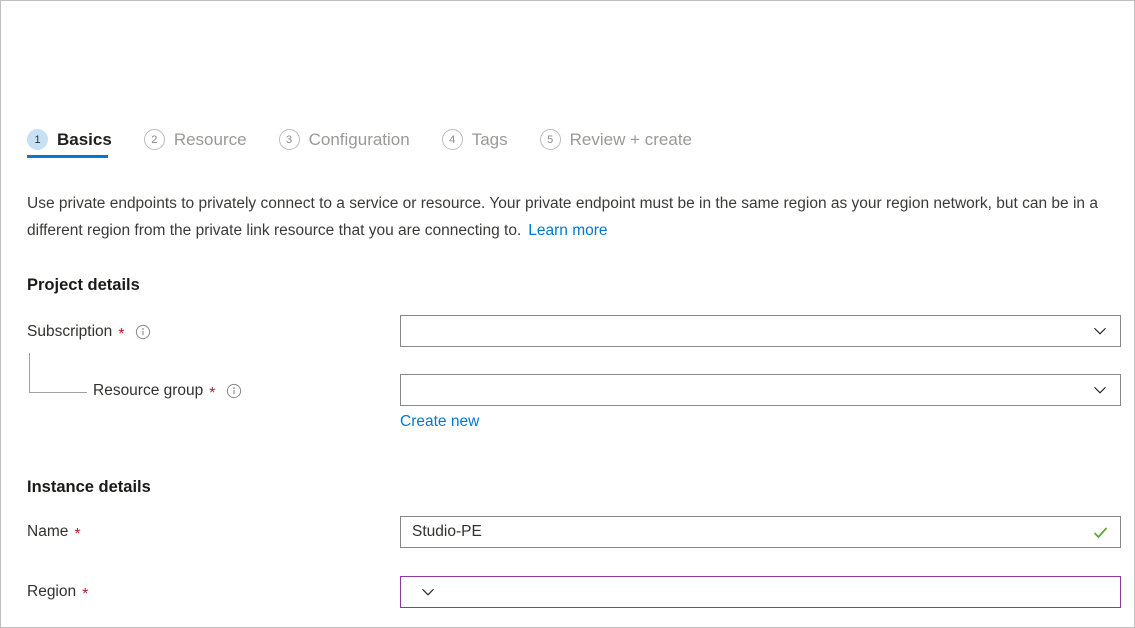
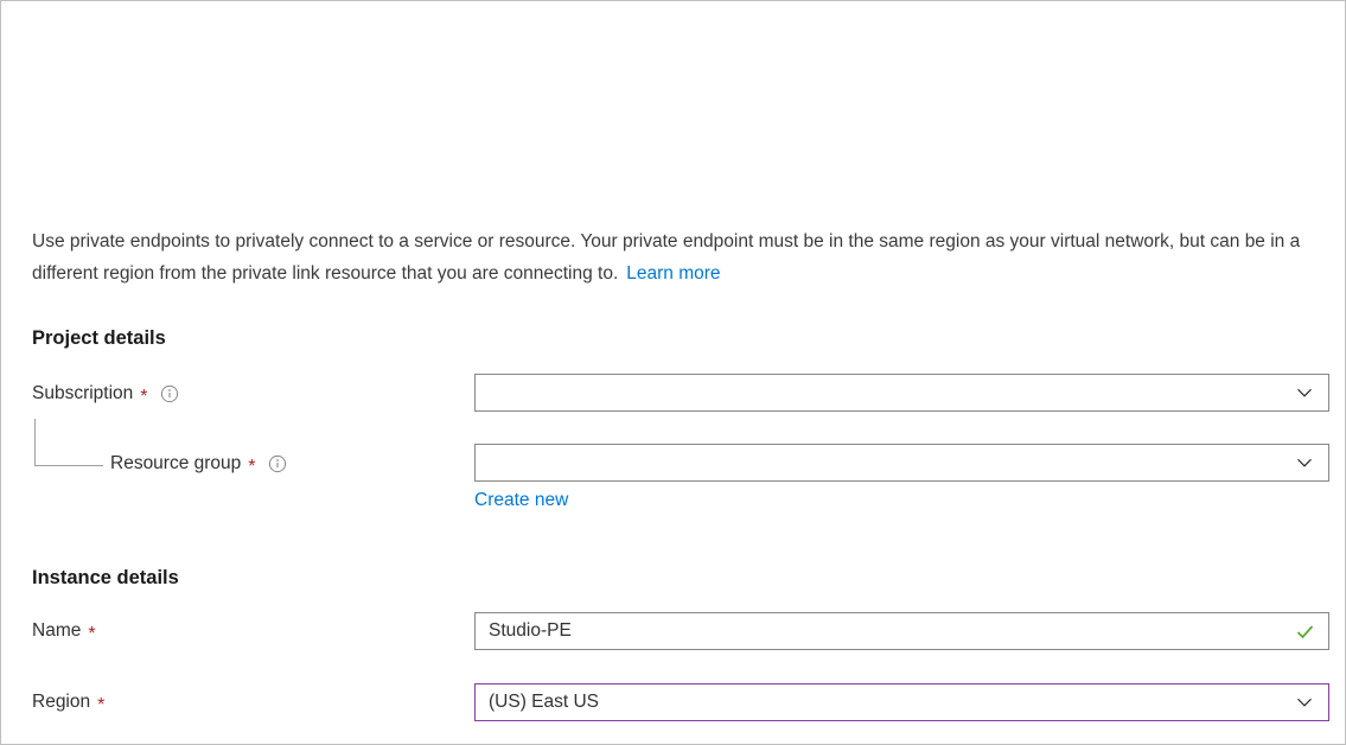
- 1
- Basics
- 2
- Resource
- 3
- Configuration
- 4
- Tags
- 5
- Review + create
- Use private endpoints to privately connect to a service or resource. Your private endpoint must be in the same region as your region network, but can be in a different region from the private link resource that you are connecting to. Learn more
+ Use private endpoints to privately connect to a service or resource. Your private endpoint must be in the same region as your virtual network, but can be in a different region from the private link resource that you are connecting to. Learn more
  Project details
  Subscription
  *
  Resource group
  *
  Create new
  Instance details
  Name
  *
  Studio-PE
  Region
  *
+ (US) East US
